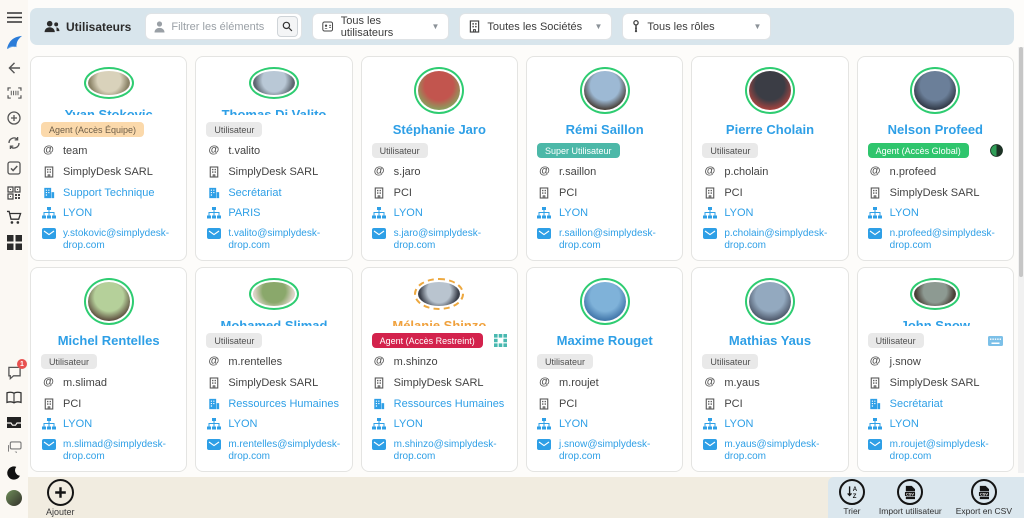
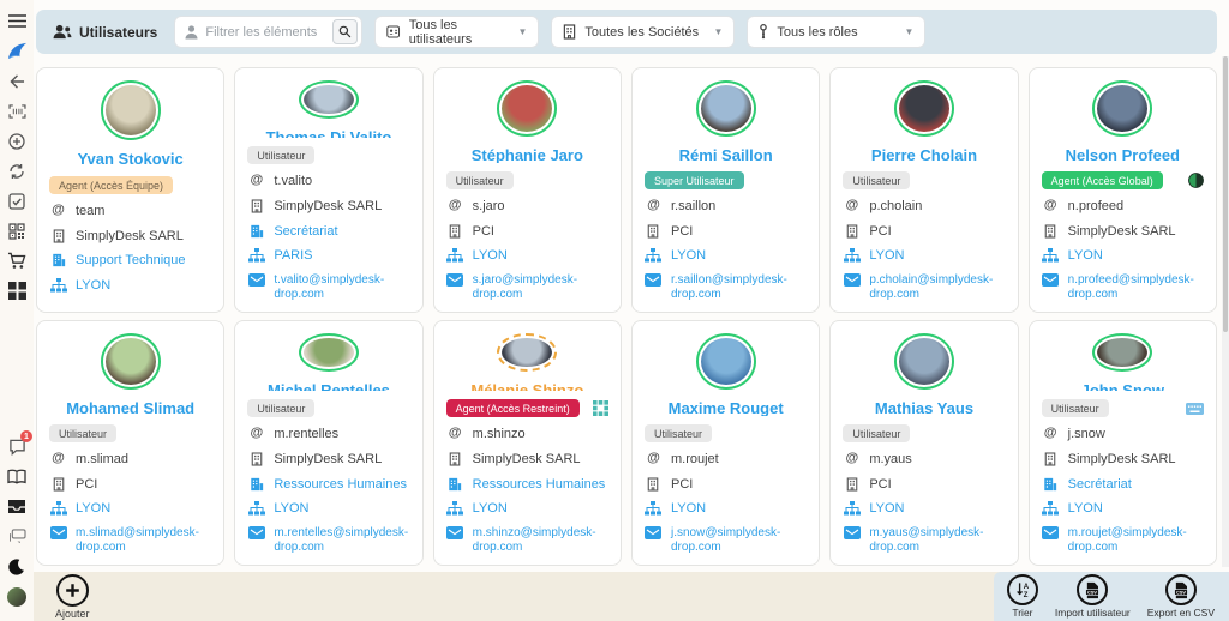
  Utilisateurs
  Filtrer les éléments
  Tous les utilisateurs
  ▼
  Toutes les Sociétés
  ▼
  Tous les rôles
  ▼
  Yvan Stokovic
  Agent (Accès Équipe)
  @
  team
  SimplyDesk SARL
  Support Technique
  LYON
- y.stokovic@simplydesk-drop.com
  Thomas Di Valito
  Utilisateur
  @
  t.valito
  SimplyDesk SARL
  Secrétariat
  PARIS
  t.valito@simplydesk-drop.com
  Stéphanie Jaro
  Utilisateur
  @
  s.jaro
  PCI
  LYON
  s.jaro@simplydesk-drop.com
  Rémi Saillon
  Super Utilisateur
  @
  r.saillon
  PCI
  LYON
  r.saillon@simplydesk-drop.com
  Pierre Cholain
  Utilisateur
  @
  p.cholain
  PCI
  LYON
  p.cholain@simplydesk-drop.com
  Nelson Profeed
  Agent (Accès Global)
  @
  n.profeed
  SimplyDesk SARL
  LYON
  n.profeed@simplydesk-drop.com
- Michel Rentelles
+ Mohamed Slimad
  Utilisateur
  @
  m.slimad
  PCI
  LYON
  m.slimad@simplydesk-drop.com
- Mohamed Slimad
+ Michel Rentelles
  Utilisateur
  @
  m.rentelles
  SimplyDesk SARL
  Ressources Humaines
  LYON
  m.rentelles@simplydesk-drop.com
  Mélanie Shinzo
  Agent (Accès Restreint)
  @
  m.shinzo
  SimplyDesk SARL
  Ressources Humaines
  LYON
  m.shinzo@simplydesk-drop.com
  Maxime Rouget
  Utilisateur
  @
  m.roujet
  PCI
  LYON
  j.snow@simplydesk-drop.com
  Mathias Yaus
  Utilisateur
  @
  m.yaus
  PCI
  LYON
  m.yaus@simplydesk-drop.com
  John Snow
  Utilisateur
  @
  j.snow
  SimplyDesk SARL
  Secrétariat
  LYON
  m.roujet@simplydesk-drop.com
  Ajouter
  Trier
  Import utilisateur
  Export en CSV
